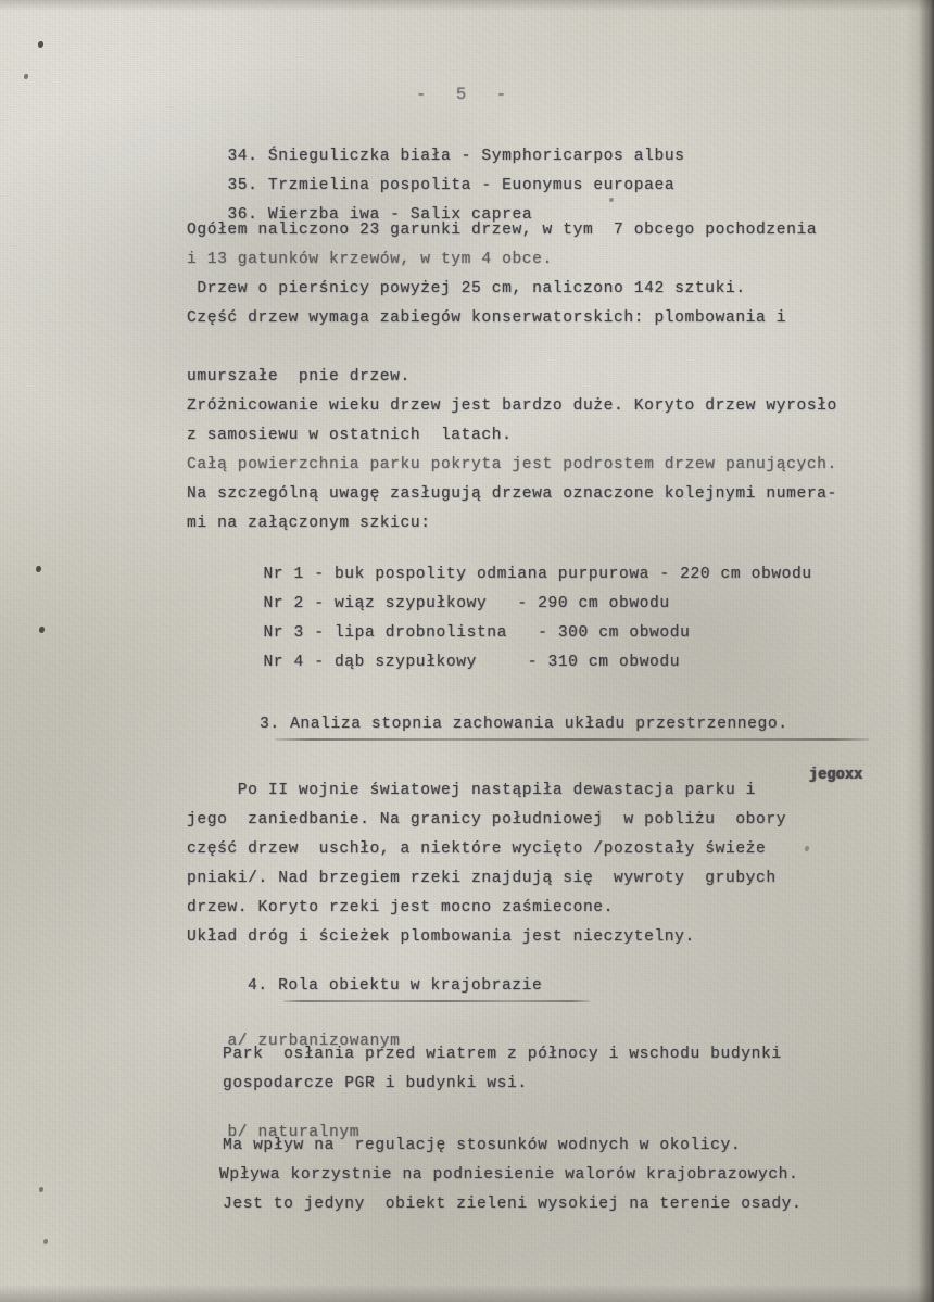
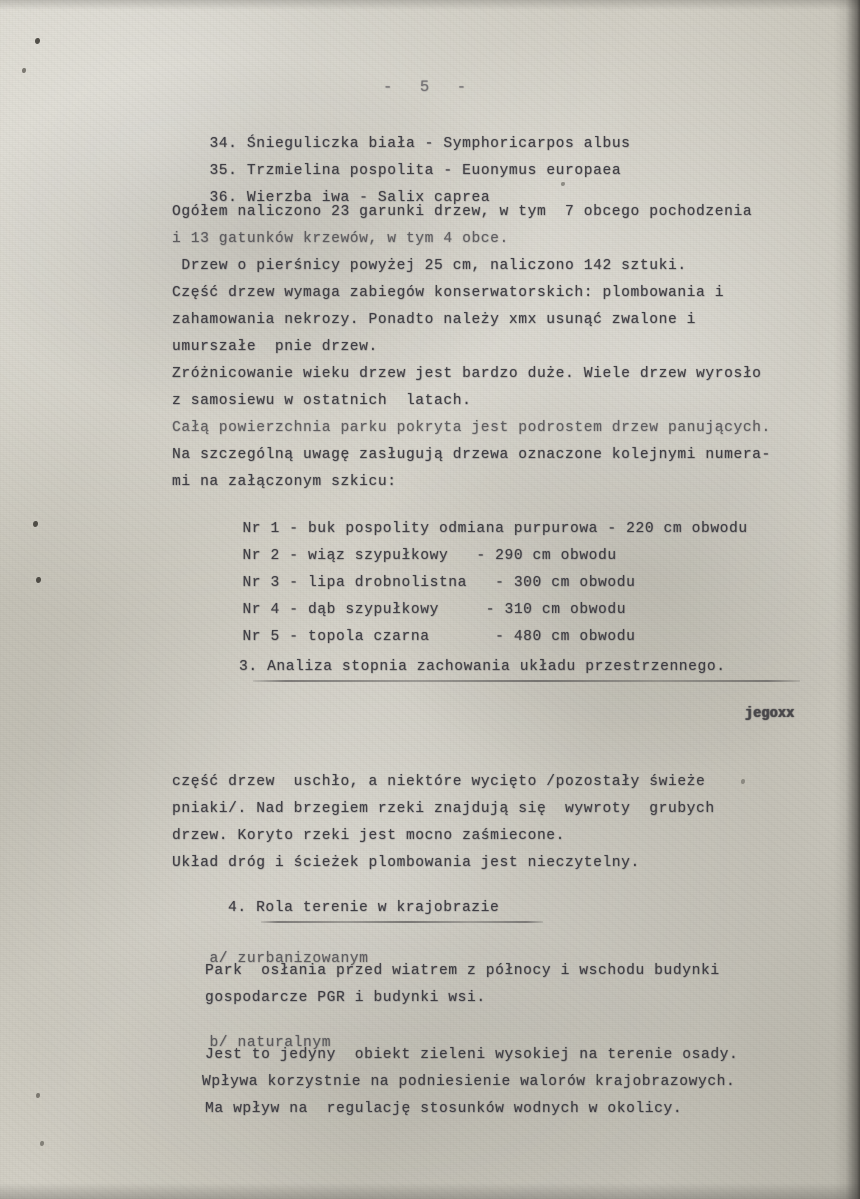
  - 5 -
  34. Śnieguliczka biała - Symphoricarpos albus
  35. Trzmielina pospolita - Euonymus europaea
  36. Wierzba iwa - Salix caprea
  Ogółem naliczono 23 garunki drzew, w tym 7 obcego pochodzenia
  i 13 gatunków krzewów, w tym 4 obce.
  Drzew o pierśnicy powyżej 25 cm, naliczono 142 sztuki.
  Część drzew wymaga zabiegów konserwatorskich: plombowania i
+ zahamowania nekrozy. Ponadto należy xmx usunąć zwalone i
  umurszałe pnie drzew.
- Zróżnicowanie wieku drzew jest bardzo duże. Koryto drzew wyrosło
+ Zróżnicowanie wieku drzew jest bardzo duże. Wiele drzew wyrosło
  z samosiewu w ostatnich latach.
  Całą powierzchnia parku pokryta jest podrostem drzew panujących.
  Na szczególną uwagę zasługują drzewa oznaczone kolejnymi numera-
  mi na załączonym szkicu:
  Nr 1 - buk pospolity odmiana purpurowa - 220 cm obwodu
  Nr 2 - wiąz szypułkowy - 290 cm obwodu
  Nr 3 - lipa drobnolistna - 300 cm obwodu
  Nr 4 - dąb szypułkowy - 310 cm obwodu
+ Nr 5 - topola czarna - 480 cm obwodu
  3. Analiza stopnia zachowania układu przestrzennego.
- Po II wojnie światowej nastąpiła dewastacja parku i
  jegoxx
- jego zaniedbanie. Na granicy południowej w pobliżu obory
  część drzew uschło, a niektóre wycięto /pozostały świeże
  pniaki/. Nad brzegiem rzeki znajdują się wywroty grubych
  drzew. Koryto rzeki jest mocno zaśmiecone.
  Układ dróg i ścieżek plombowania jest nieczytelny.
- 4. Rola obiektu w krajobrazie
+ 4. Rola terenie w krajobrazie
  a/ zurbanizowanym
  Park osłania przed wiatrem z północy i wschodu budynki
  gospodarcze PGR i budynki wsi.
  b/ naturalnym
- Ma wpływ na regulację stosunków wodnych w okolicy.
+ Jest to jedyny obiekt zieleni wysokiej na terenie osady.
  Wpływa korzystnie na podniesienie walorów krajobrazowych.
- Jest to jedyny obiekt zieleni wysokiej na terenie osady.
+ Ma wpływ na regulację stosunków wodnych w okolicy.
